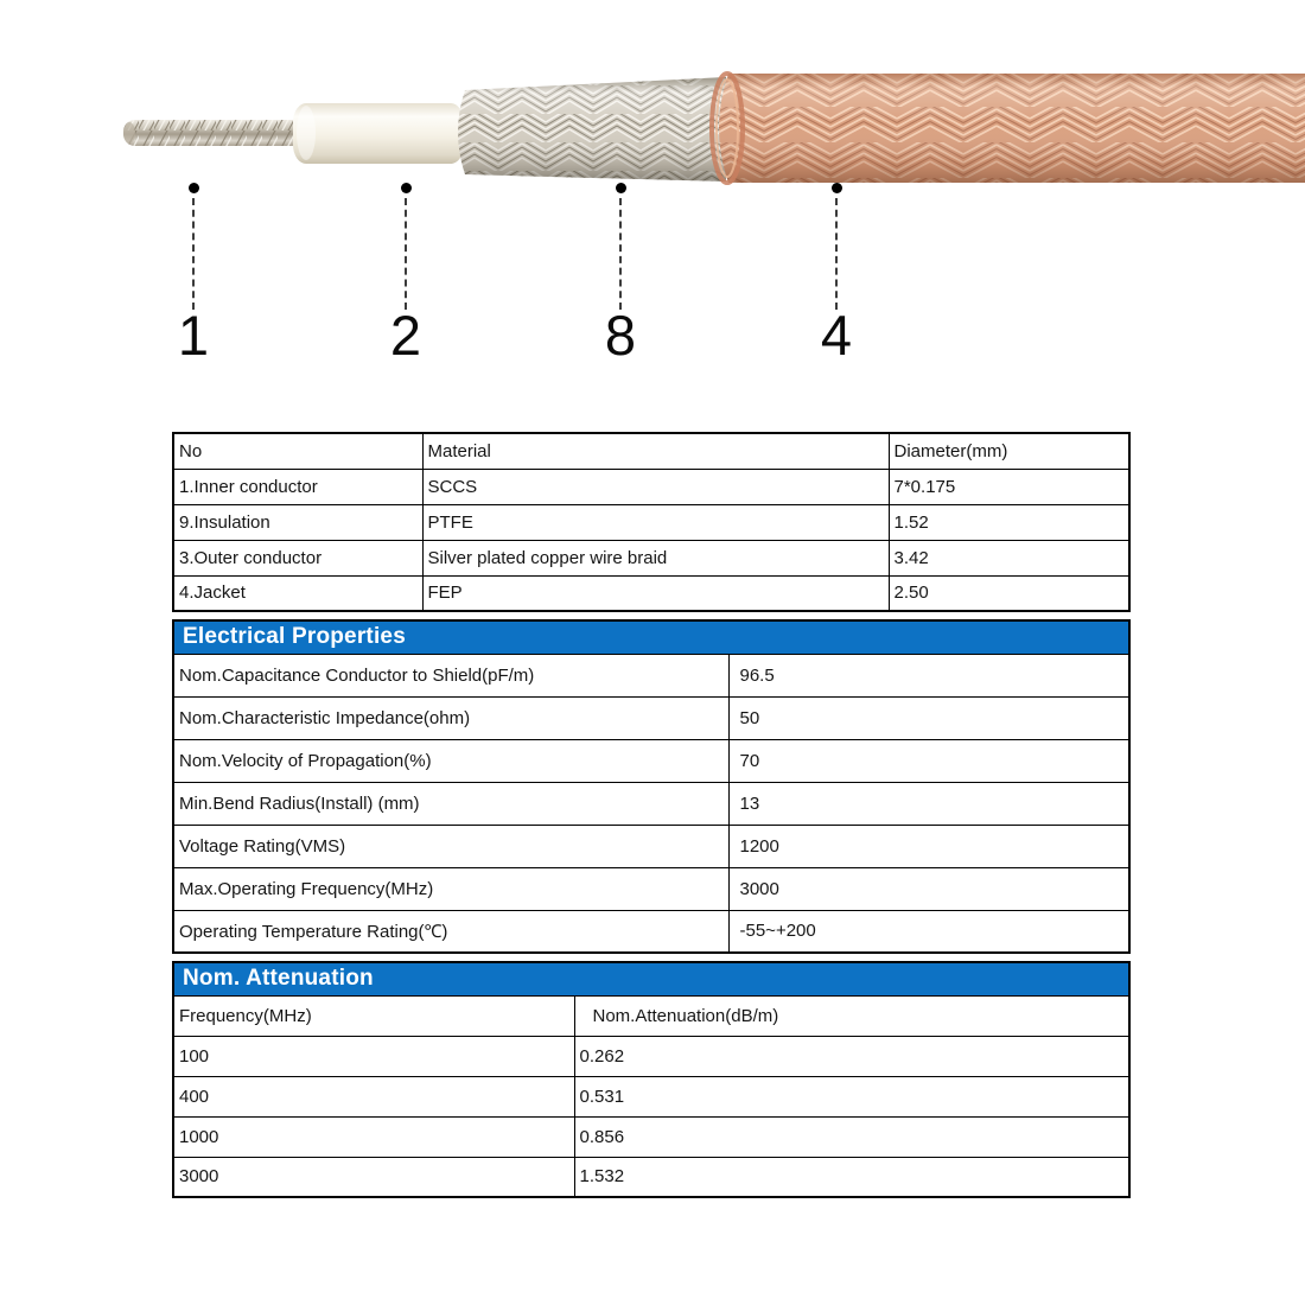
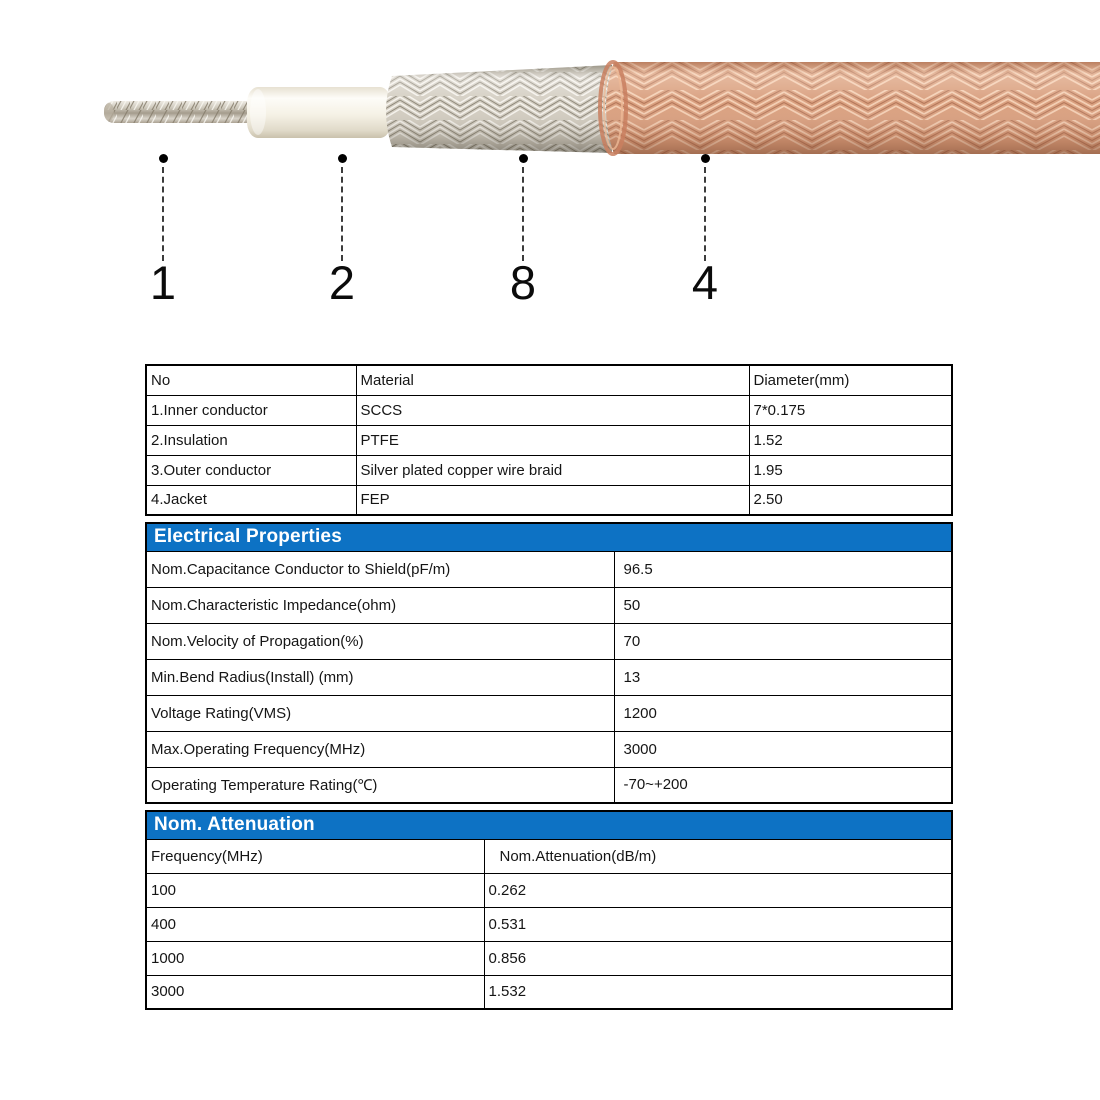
  1
  2
  8
  4
  No	Material	Diameter(mm)
  1.Inner conductor	SCCS	7*0.175
- 9.Insulation	PTFE	1.52
+ 2.Insulation	PTFE	1.52
- 3.Outer conductor	Silver plated copper wire braid	3.42
+ 3.Outer conductor	Silver plated copper wire braid	1.95
  4.Jacket	FEP	2.50
  Electrical Properties
  Nom.Capacitance Conductor to Shield(pF/m)	96.5
  Nom.Characteristic Impedance(ohm)	50
  Nom.Velocity of Propagation(%)	70
  Min.Bend Radius(Install) (mm)	13
  Voltage Rating(VMS)	1200
  Max.Operating Frequency(MHz)	3000
- Operating Temperature Rating(℃)	-55~+200
+ Operating Temperature Rating(℃)	-70~+200
  Nom. Attenuation
  Frequency(MHz)	Nom.Attenuation(dB/m)
  100	0.262
  400	0.531
  1000	0.856
  3000	1.532
